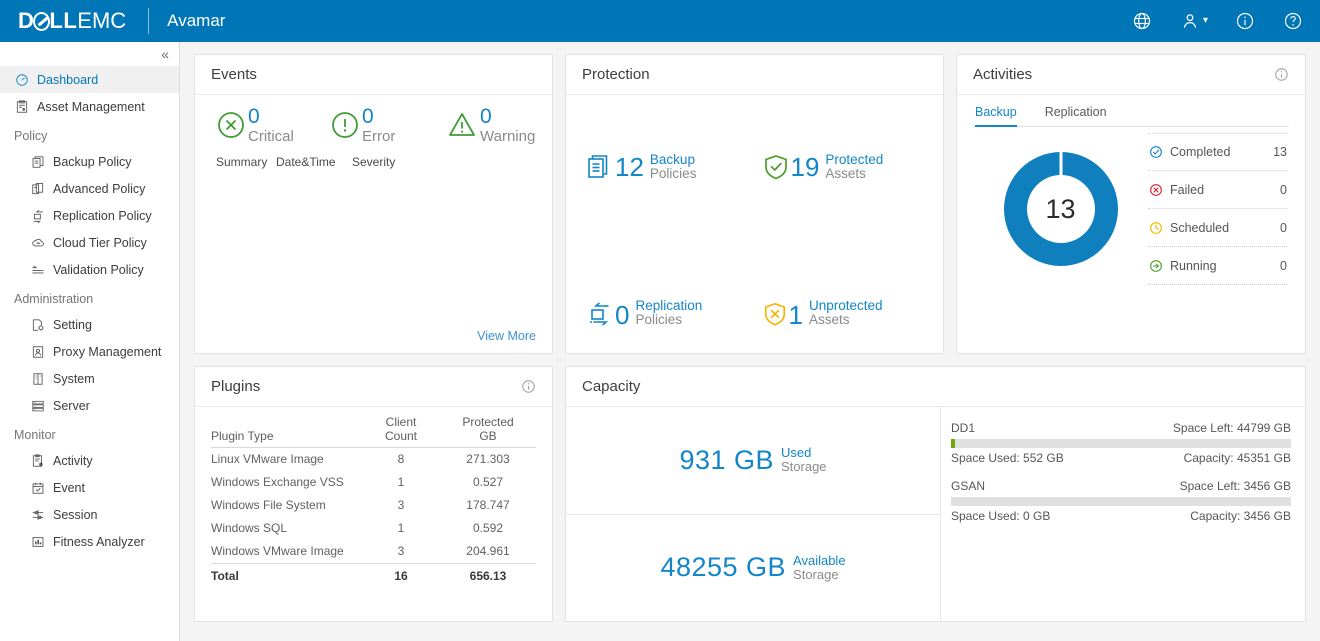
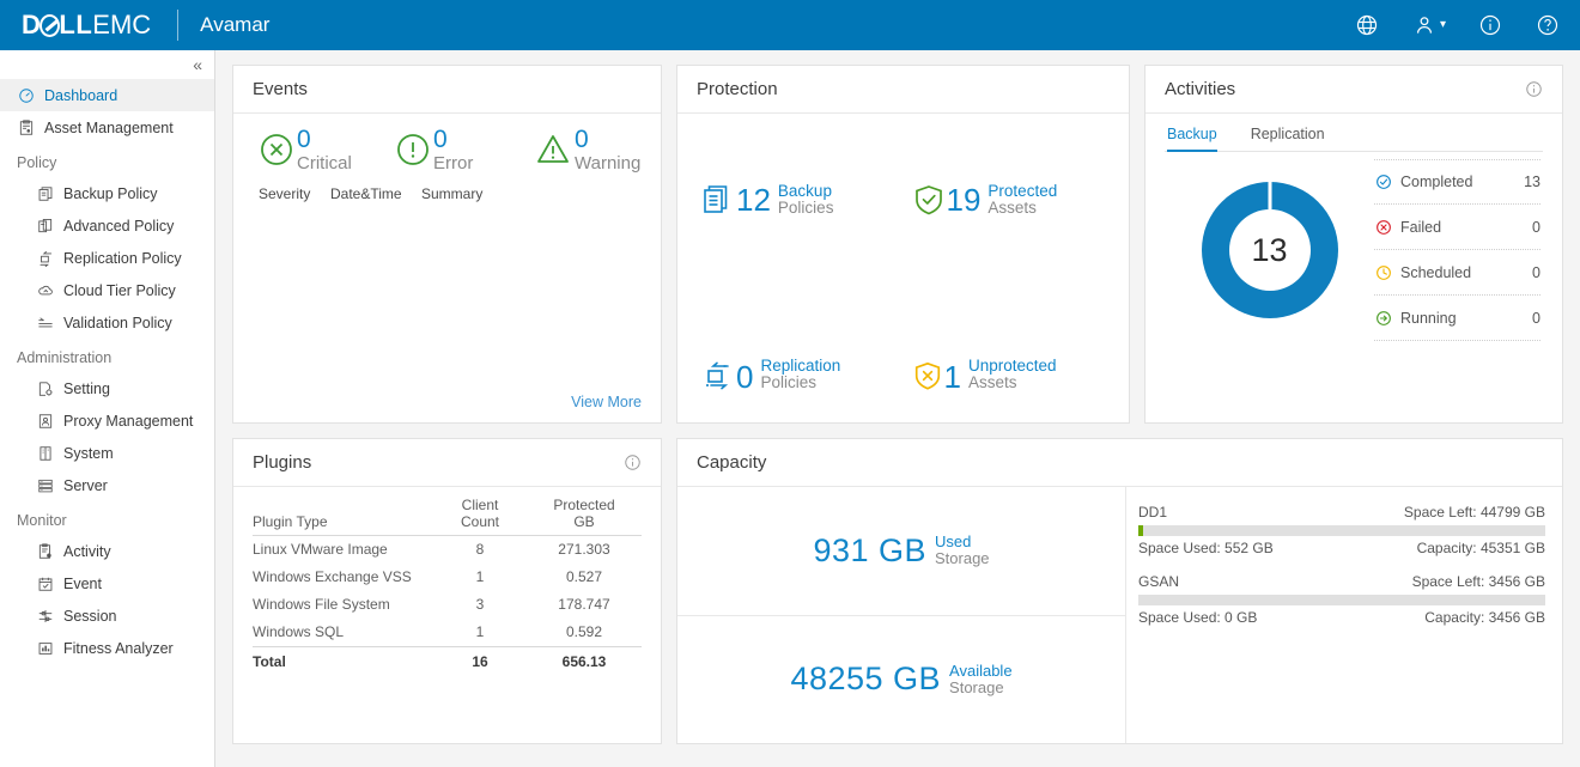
  D LL
  EMC
  Avamar
  ▾
  «
  Dashboard
  Asset Management
  Policy
  Backup Policy
  Advanced Policy
  Replication Policy
  Cloud Tier Policy
  Validation Policy
  Administration
  Setting
  Proxy Management
  System
  Server
  Monitor
  Activity
  Event
  Session
  Fitness Analyzer
  Events
  0
  Critical
  0
  Error
  0
  Warning
- Summary
+ Severity
  Date&Time
- Severity
+ Summary
  View More
  Protection
  12
  Backup
  Policies
  19
  Protected
  Assets
  0
  Replication
  Policies
  1
  Unprotected
  Assets
  Activities
  Backup
  Replication
  13
  Completed
  13
  Failed
  0
  Scheduled
  0
  Running
  0
  Plugins
  Plugin Type	Client Count	Protected GB
  Linux VMware Image	8	271.303
  Windows Exchange VSS	1	0.527
  Windows File System	3	178.747
  Windows SQL	1	0.592
- Windows VMware Image	3	204.961
  Total	16	656.13
  Capacity
  931 GB
  Used
  Storage
  48255 GB
  Available
  Storage
  DD1
  Space Left: 44799 GB
  Space Used: 552 GB
  Capacity: 45351 GB
  GSAN
  Space Left: 3456 GB
  Space Used: 0 GB
  Capacity: 3456 GB
